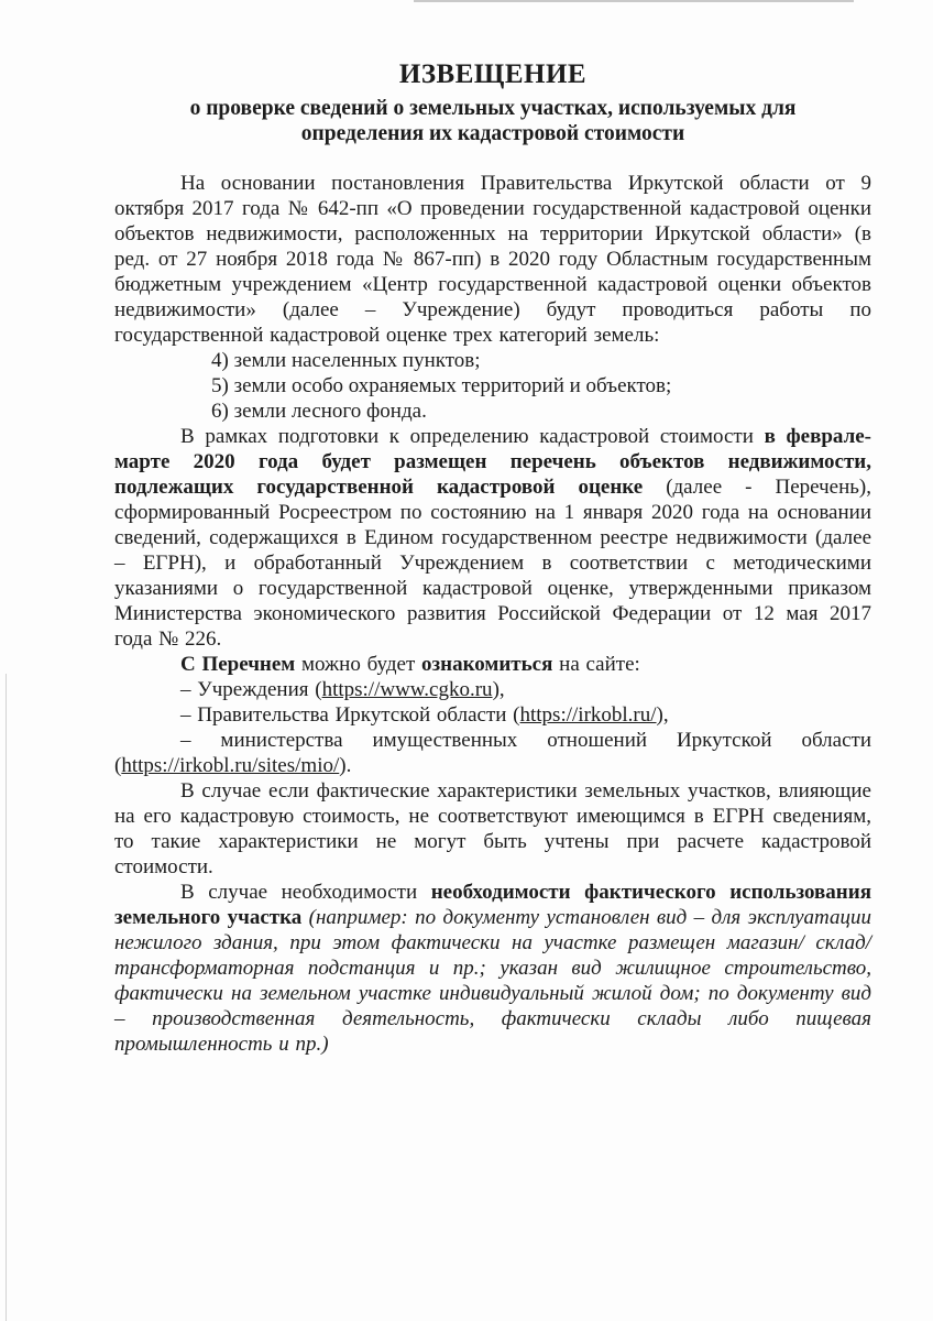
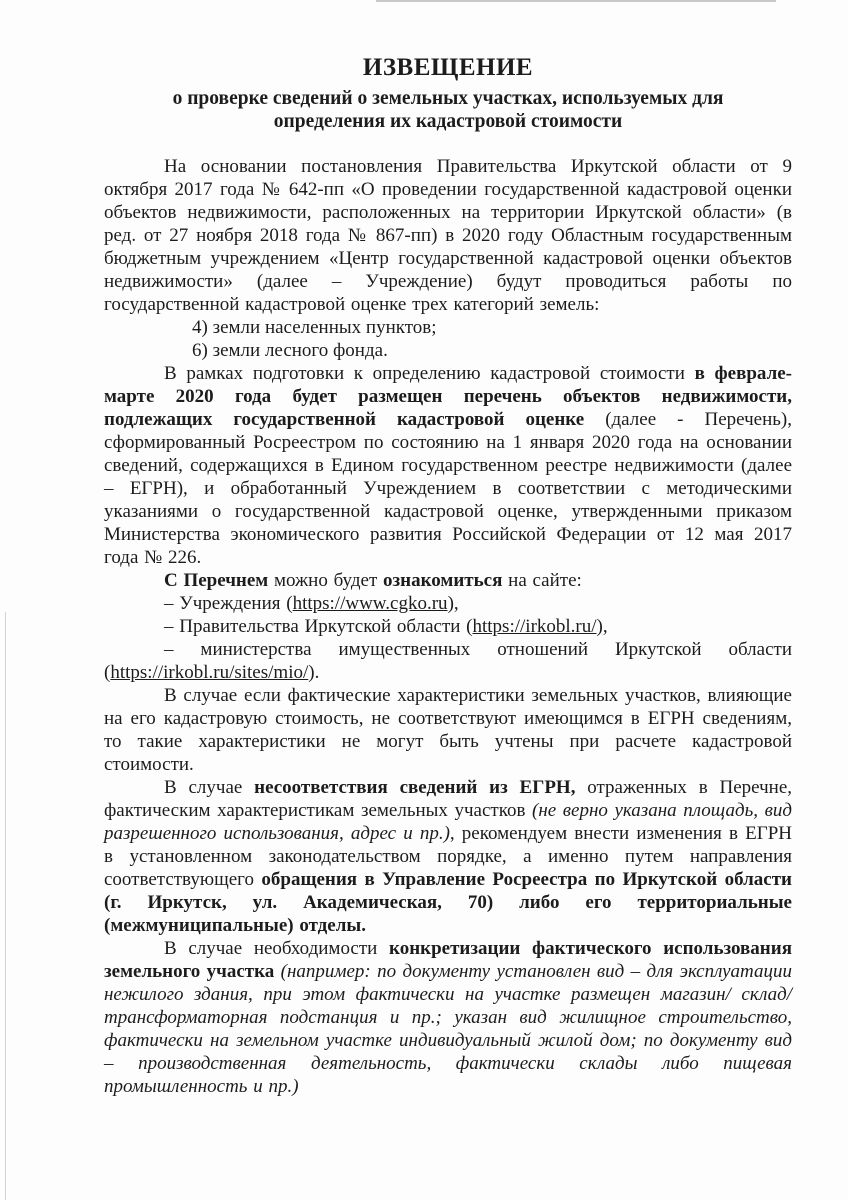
  ИЗВЕЩЕНИЕ
  о проверке сведений о земельных участках, используемых для
  определения их кадастровой стоимости
  На основании постановления Правительства Иркутской области от 9 октября 2017 года № 642-пп «О проведении государственной кадастровой оценки объектов недвижимости, расположенных на территории Иркутской области» (в ред. от 27 ноября 2018 года № 867-пп) в 2020 году Областным государственным бюджетным учреждением «Центр государственной кадастровой оценки объектов недвижимости» (далее – Учреждение) будут проводиться работы по государственной кадастровой оценке трех категорий земель:
  4) земли населенных пунктов;
- 5) земли особо охраняемых территорий и объектов;
  6) земли лесного фонда.
  В рамках подготовки к определению кадастровой стоимости в феврале-марте 2020 года будет размещен перечень объектов недвижимости, подлежащих государственной кадастровой оценке (далее - Перечень), сформированный Росреестром по состоянию на 1 января 2020 года на основании сведений, содержащихся в Едином государственном реестре недвижимости (далее – ЕГРН), и обработанный Учреждением в соответствии с методическими указаниями о государственной кадастровой оценке, утвержденными приказом Министерства экономического развития Российской Федерации от 12 мая 2017 года № 226.
  С Перечнем можно будет ознакомиться на сайте:
  – Учреждения (https://www.cgko.ru),
  – Правительства Иркутской области (https://irkobl.ru/),
  – министерства имущественных отношений Иркутской области (https://irkobl.ru/sites/mio/).
  В случае если фактические характеристики земельных участков, влияющие на его кадастровую стоимость, не соответствуют имеющимся в ЕГРН сведениям, то такие характеристики не могут быть учтены при расчете кадастровой стоимости.
+ В случае несоответствия сведений из ЕГРН, отраженных в Перечне, фактическим характеристикам земельных участков (не верно указана площадь, вид разрешенного использования, адрес и пр.), рекомендуем внести изменения в ЕГРН в установленном законодательством порядке, а именно путем направления соответствующего обращения в Управление Росреестра по Иркутской области (г. Иркутск, ул. Академическая, 70) либо его территориальные (межмуниципальные) отделы.
- В случае необходимости необходимости фактического использования земельного участка (например: по документу установлен вид – для эксплуатации нежилого здания, при этом фактически на участке размещен магазин/ склад/ трансформаторная подстанция и пр.; указан вид жилищное строительство, фактически на земельном участке индивидуальный жилой дом; по документу вид – производственная деятельность, фактически склады либо пищевая промышленность и пр.)
+ В случае необходимости конкретизации фактического использования земельного участка (например: по документу установлен вид – для эксплуатации нежилого здания, при этом фактически на участке размещен магазин/ склад/ трансформаторная подстанция и пр.; указан вид жилищное строительство, фактически на земельном участке индивидуальный жилой дом; по документу вид – производственная деятельность, фактически склады либо пищевая промышленность и пр.)
